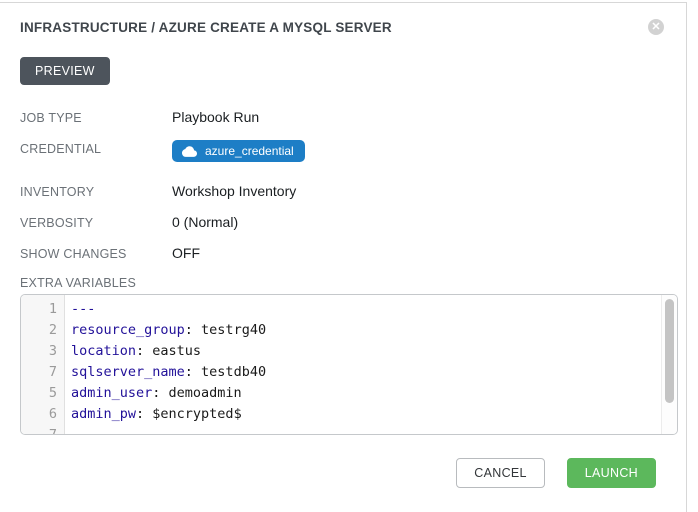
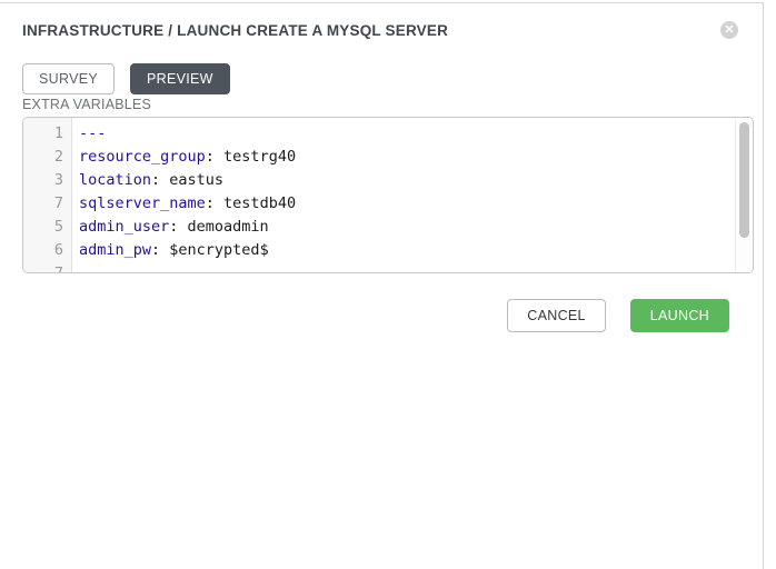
- INFRASTRUCTURE / AZURE CREATE A MYSQL SERVER
+ INFRASTRUCTURE / LAUNCH CREATE A MYSQL SERVER
  ✕
+ SURVEY
  PREVIEW
- JOB TYPE
- Playbook Run
- CREDENTIAL
- azure_credential
- INVENTORY
- Workshop Inventory
- VERBOSITY
- 0 (Normal)
- SHOW CHANGES
- OFF
  EXTRA VARIABLES
  1
  ---
  2
  resource_group: testrg40
  3
  location: eastus
  7
  sqlserver_name: testdb40
  5
  admin_user: demoadmin
  6
  admin_pw: $encrypted$
  CANCEL
  LAUNCH
